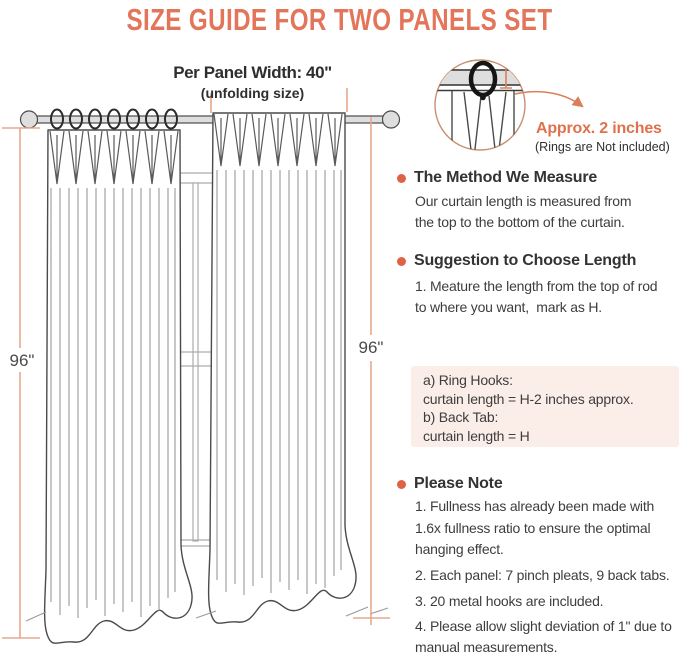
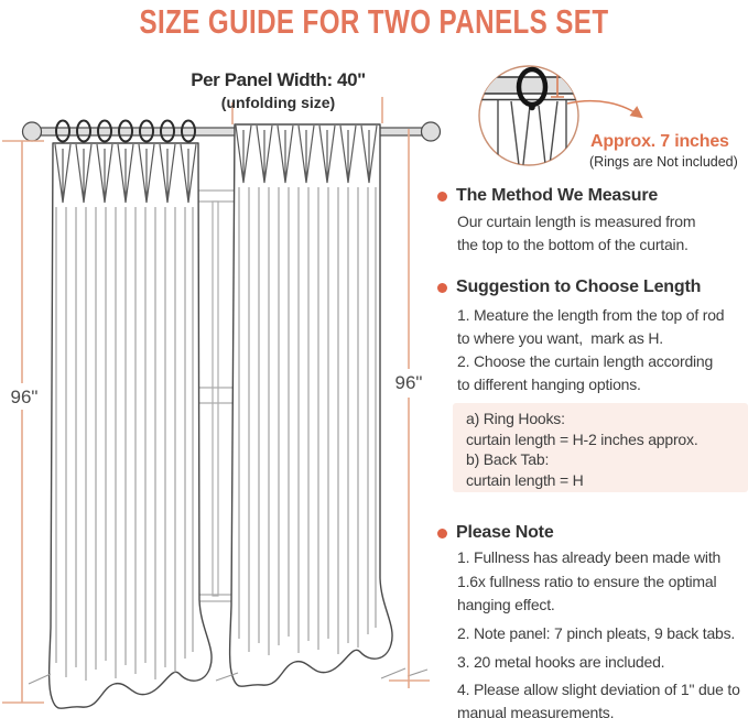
  SIZE GUIDE FOR TWO PANELS SET
  Per Panel Width: 40"
  (unfolding size)
  96"
  96"
- Approx. 2 inches
+ Approx. 7 inches
  (Rings are Not included)
  The Method We Measure
  Our curtain length is measured from
  the top to the bottom of the curtain.
  Suggestion to Choose Length
  1. Meature the length from the top of rod
  to where you want, mark as H.
+ 2. Choose the curtain length according
+ to different hanging options.
  a) Ring Hooks:
  curtain length = H-2 inches approx.
  b) Back Tab:
  curtain length = H
  Please Note
  1. Fullness has already been made with
  1.6x fullness ratio to ensure the optimal
  hanging effect.
- 2. Each panel: 7 pinch pleats, 9 back tabs.
+ 2. Note panel: 7 pinch pleats, 9 back tabs.
  3. 20 metal hooks are included.
  4. Please allow slight deviation of 1" due to
  manual measurements.
